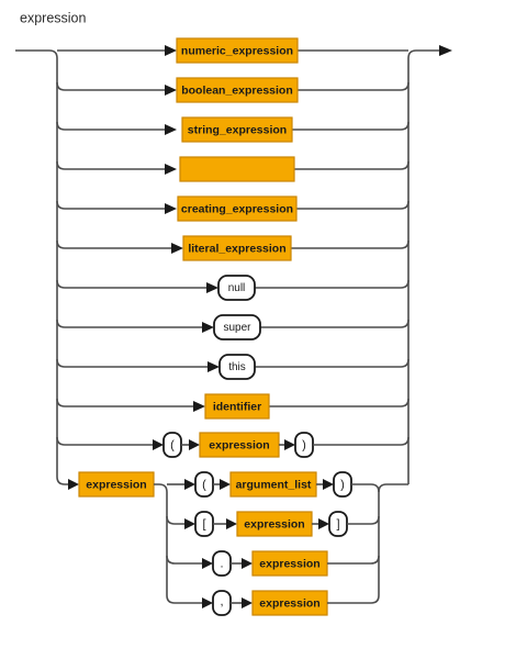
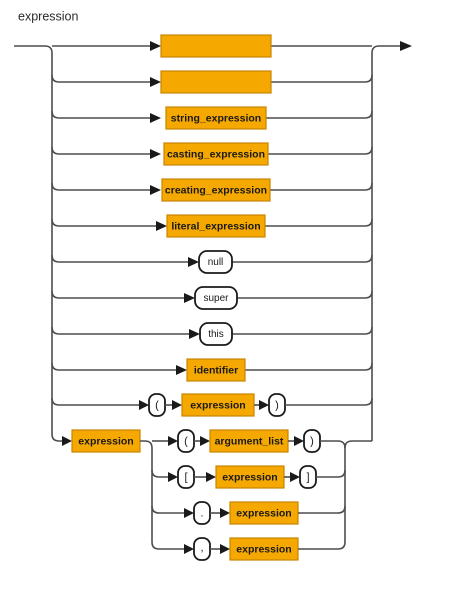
  expression
- numeric_expression
- boolean_expression
  string_expression
+ casting_expression
  creating_expression
  literal_expression
  null
  super
  this
  identifier
  (
  expression
  )
  expression
  (
  argument_list
  )
  [
  expression
  ]
  .
  expression
  ,
  expression
